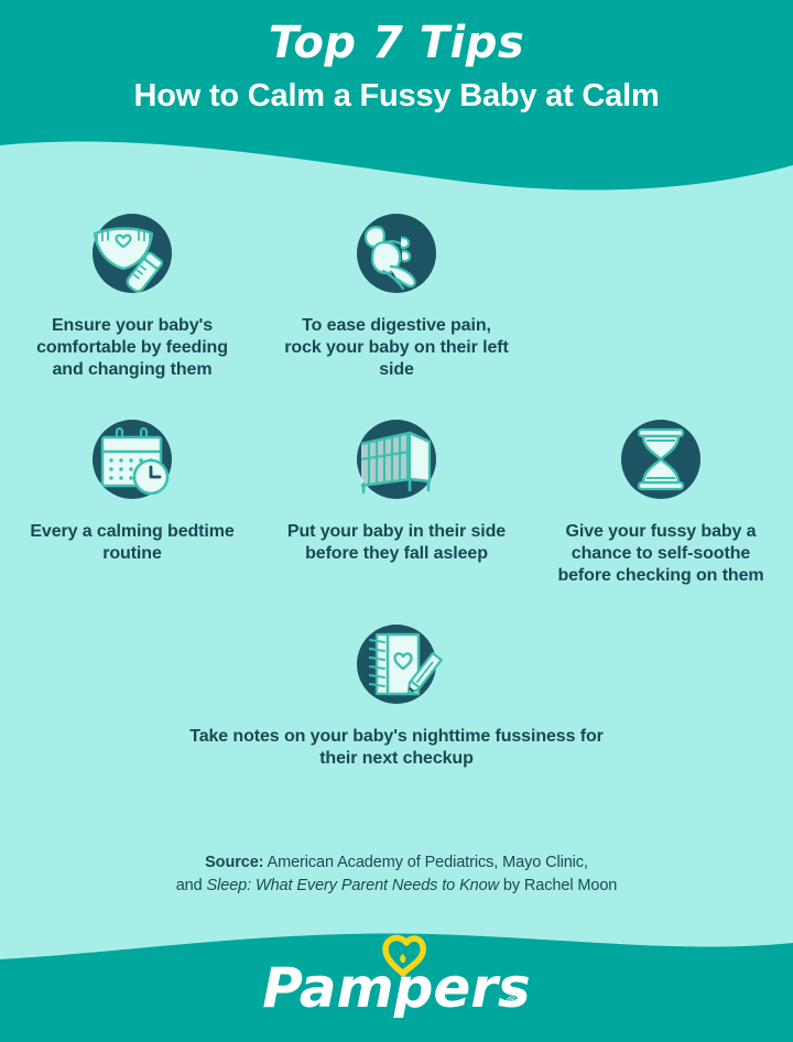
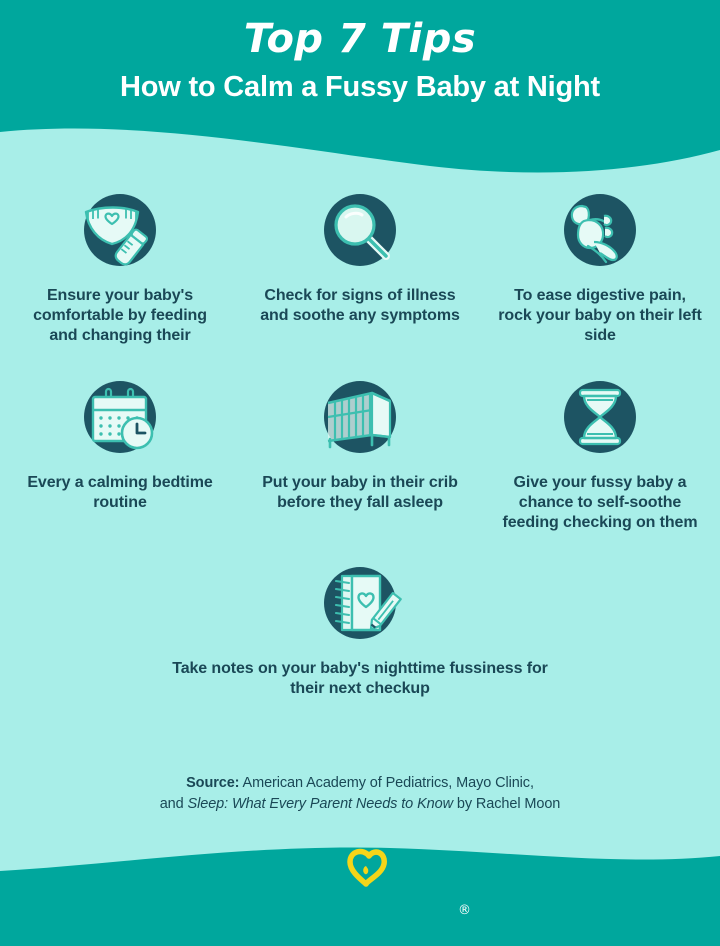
  Top 7 Tips
- How to Calm a Fussy Baby at Calm
+ How to Calm a Fussy Baby at Night
- Ensure your baby's comfortable by feeding and changing them
+ Ensure your baby's comfortable by feeding and changing their
+ Check for signs of illness and soothe any symptoms
  To ease digestive pain, rock your baby on their left side
  Every a calming bedtime routine
- Put your baby in their side before they fall asleep
+ Put your baby in their crib before they fall asleep
- Give your fussy baby a chance to self-soothe before checking on them
+ Give your fussy baby a chance to self-soothe feeding checking on them
  Take notes on your baby's nighttime fussiness for their next checkup
  Source: American Academy of Pediatrics, Mayo Clinic,
  and Sleep: What Every Parent Needs to Know by Rachel Moon
- Pampers
  ®
